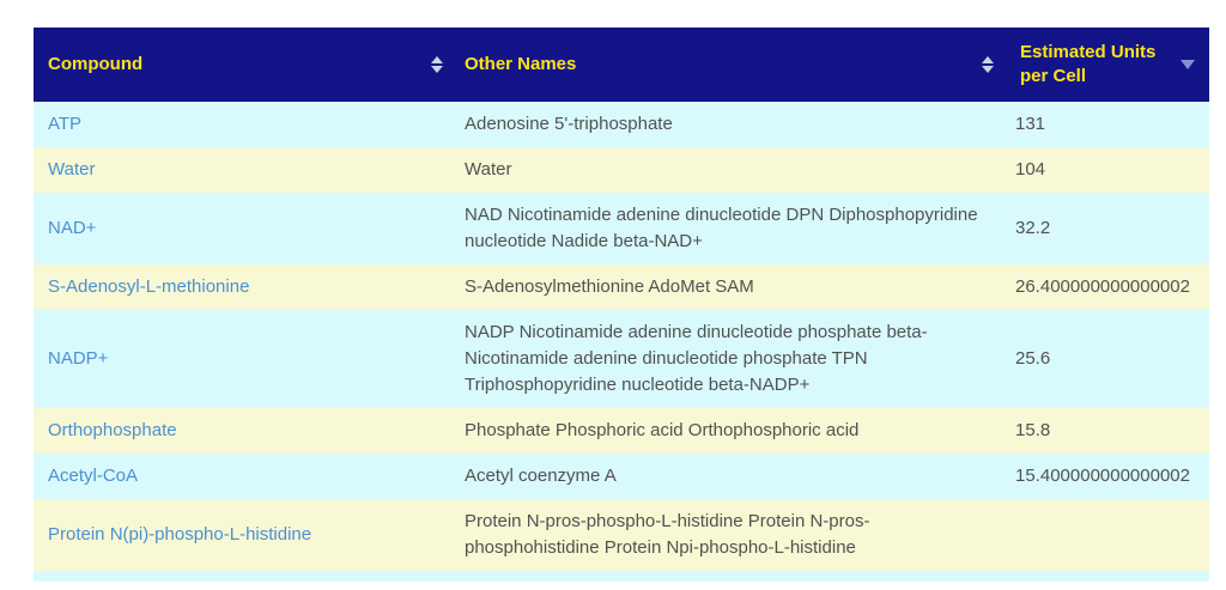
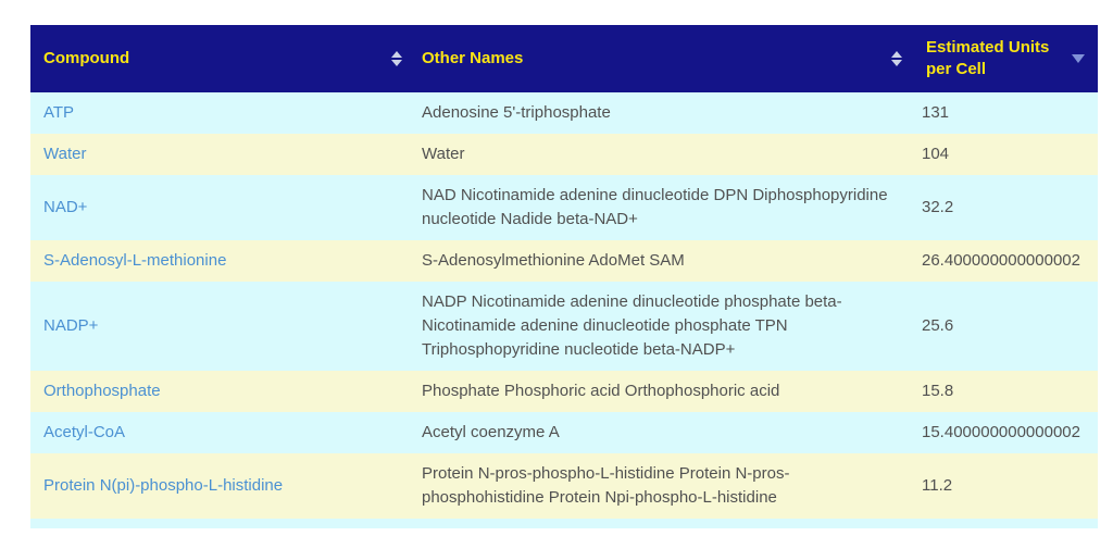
  Compound
  Other Names
  Estimated Units per Cell
  ATP
  Adenosine 5'-triphosphate
  131
  Water
  Water
  104
  NAD+
  NAD Nicotinamide adenine dinucleotide DPN Diphosphopyridine nucleotide Nadide beta-NAD+
  32.2
  S-Adenosyl-L-methionine
  S-Adenosylmethionine AdoMet SAM
  26.400000000000002
  NADP+
  NADP Nicotinamide adenine dinucleotide phosphate beta-Nicotinamide adenine dinucleotide phosphate TPN Triphosphopyridine nucleotide beta-NADP+
  25.6
  Orthophosphate
  Phosphate Phosphoric acid Orthophosphoric acid
  15.8
  Acetyl-CoA
  Acetyl coenzyme A
  15.400000000000002
  Protein N(pi)-phospho-L-histidine
  Protein N-pros-phospho-L-histidine Protein N-pros-phosphohistidine Protein Npi-phospho-L-histidine
+ 11.2
